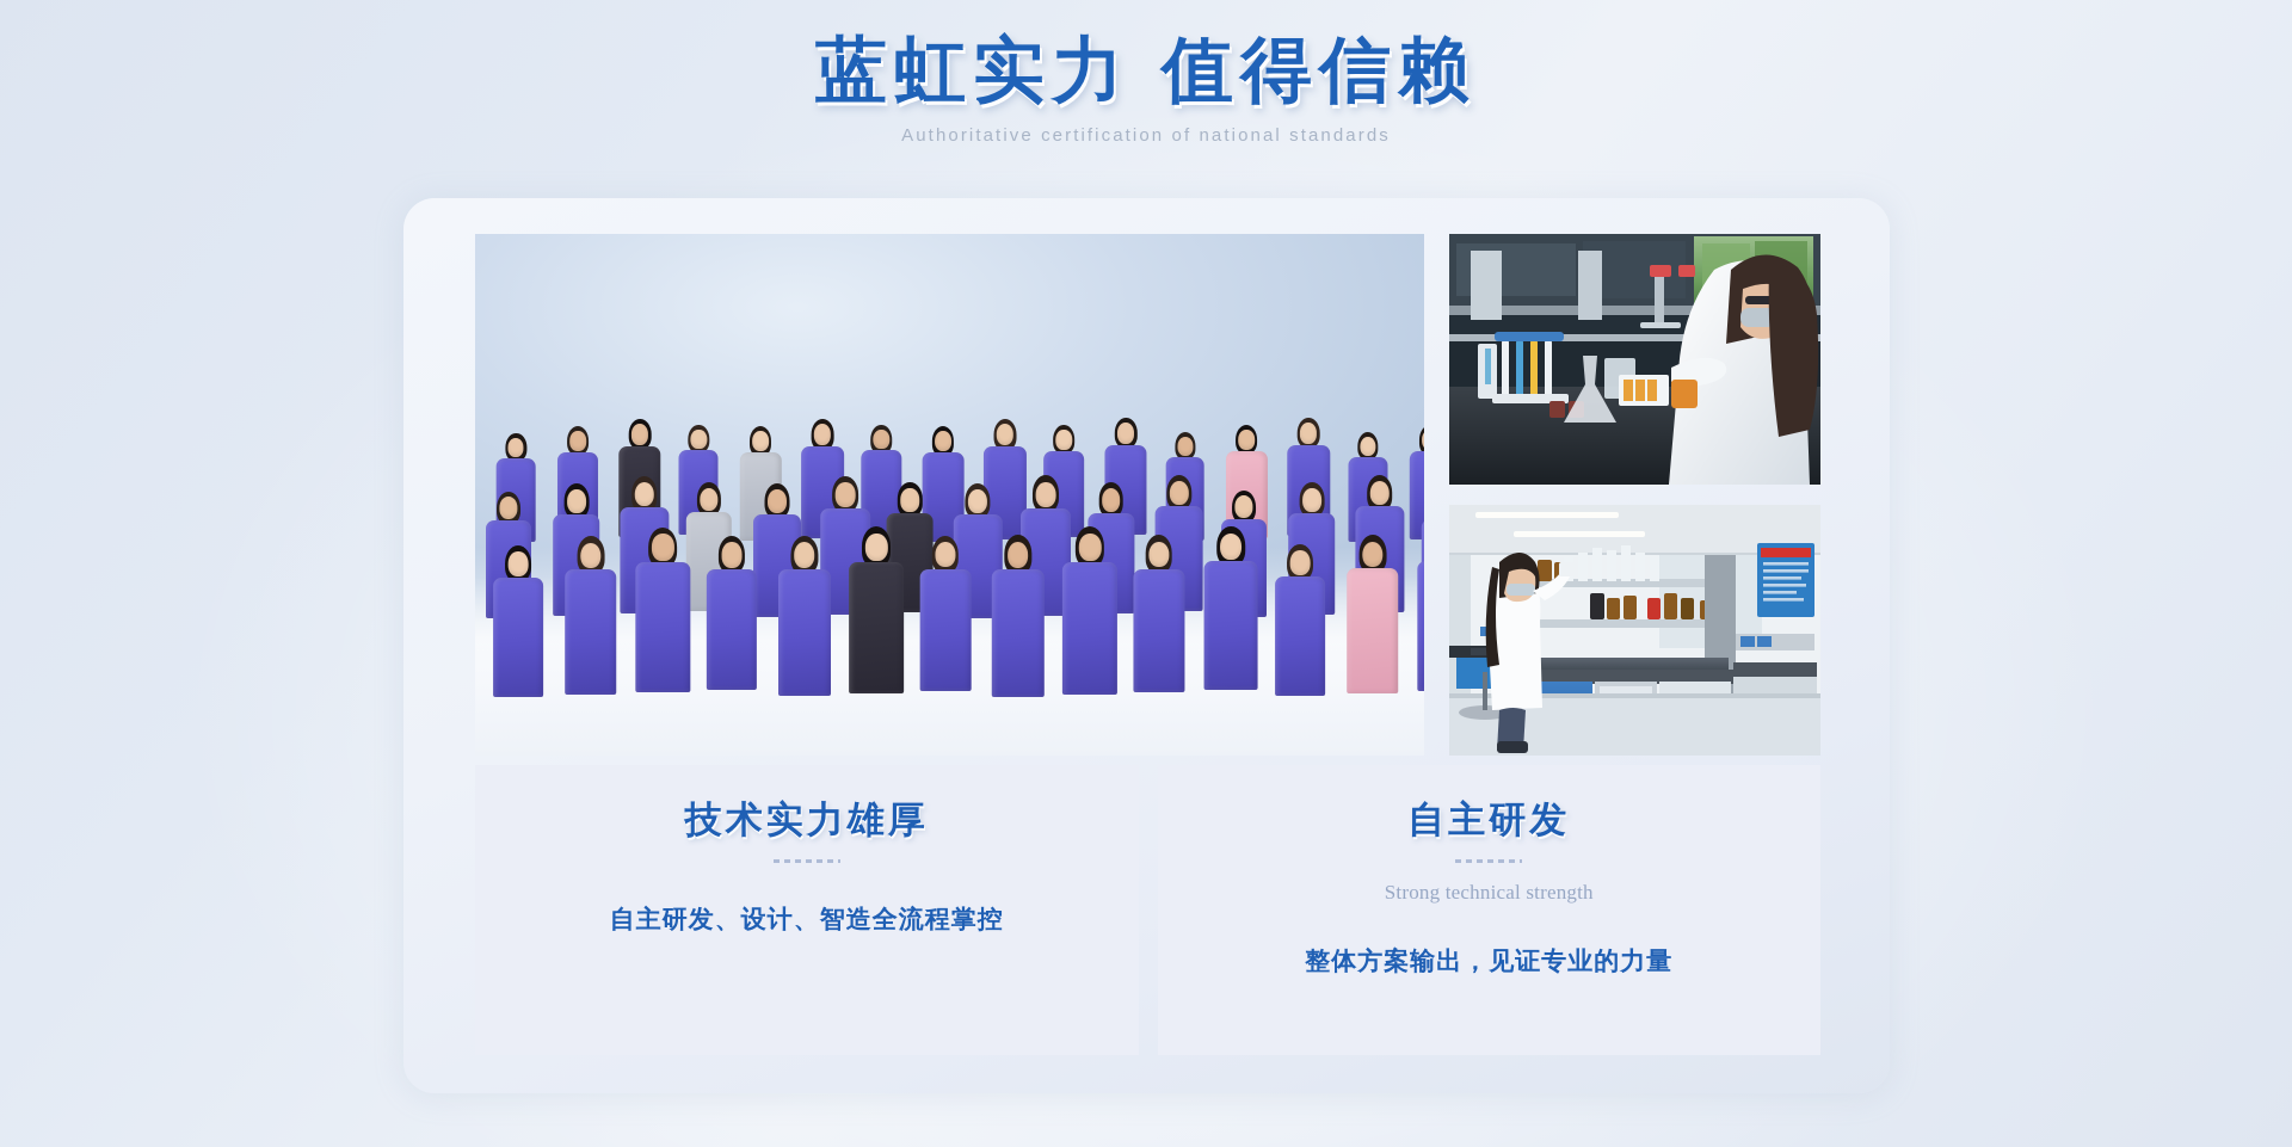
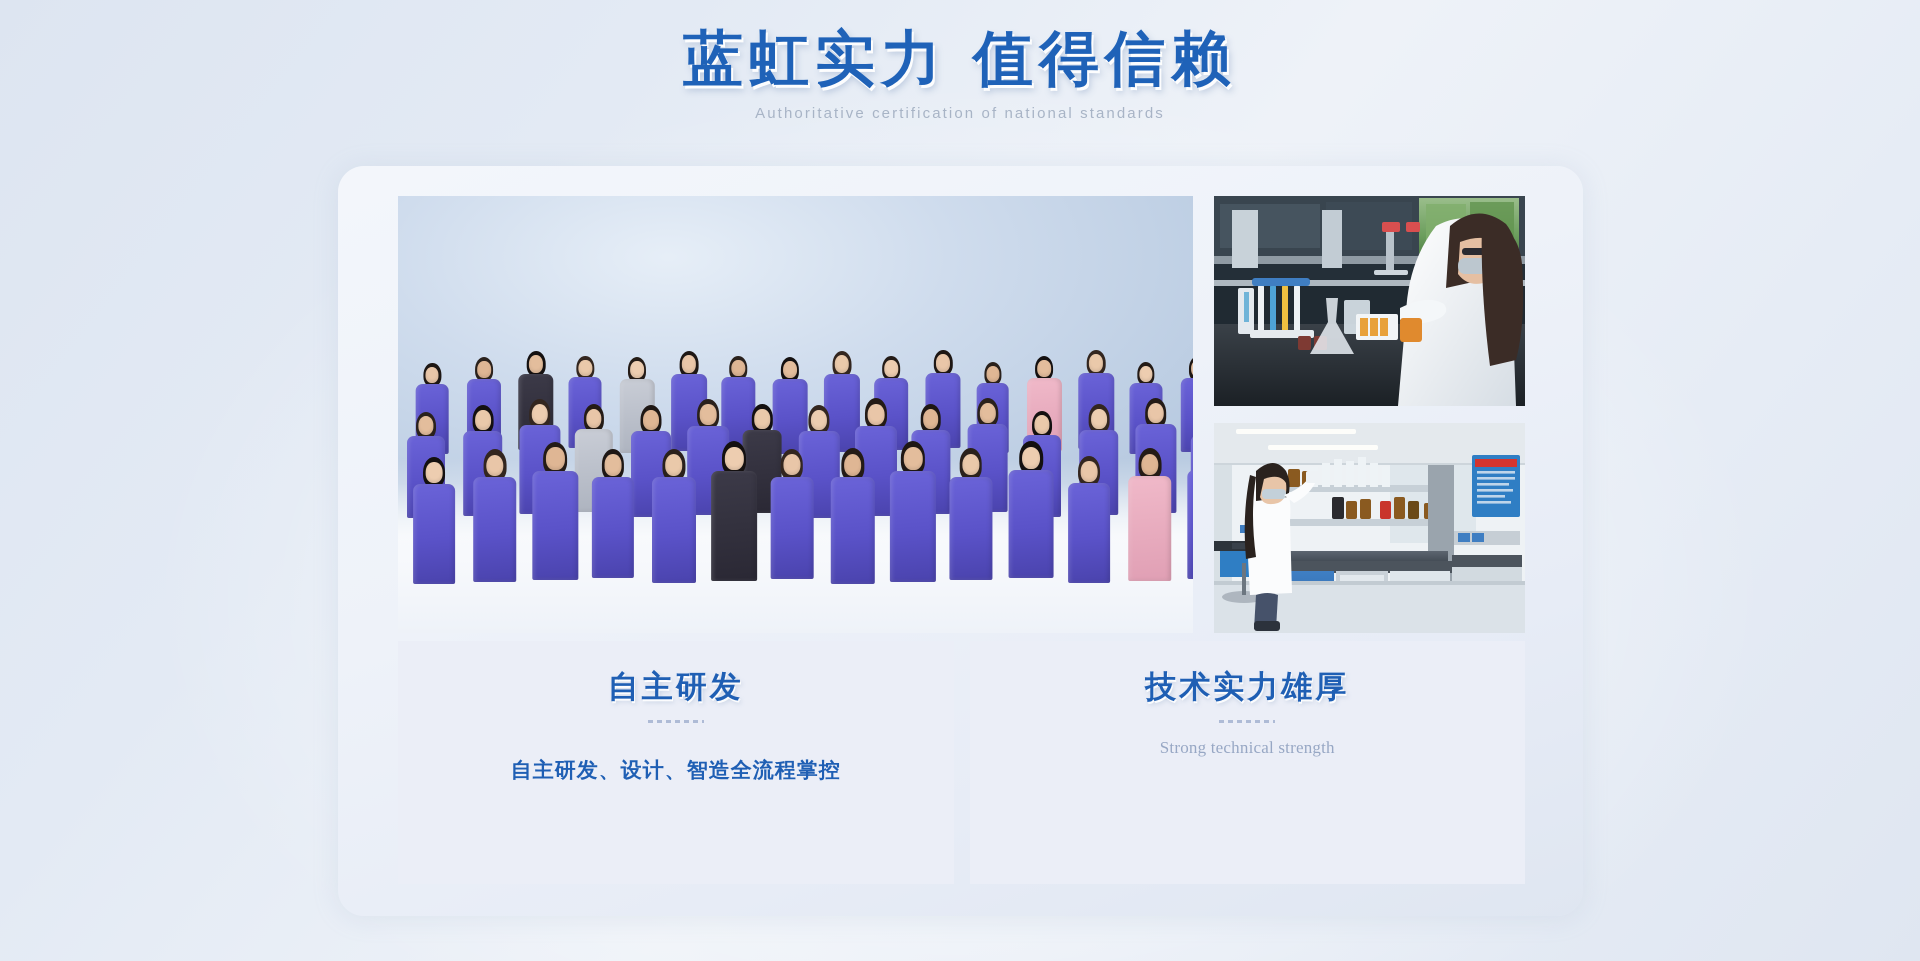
  蓝虹实力 值得信赖
  Authoritative certification of national standards
- 技术实力雄厚
+ 自主研发
  自主研发、设计、智造全流程掌控
- 自主研发
+ 技术实力雄厚
  Strong technical strength
- 整体方案输出，见证专业的力量
